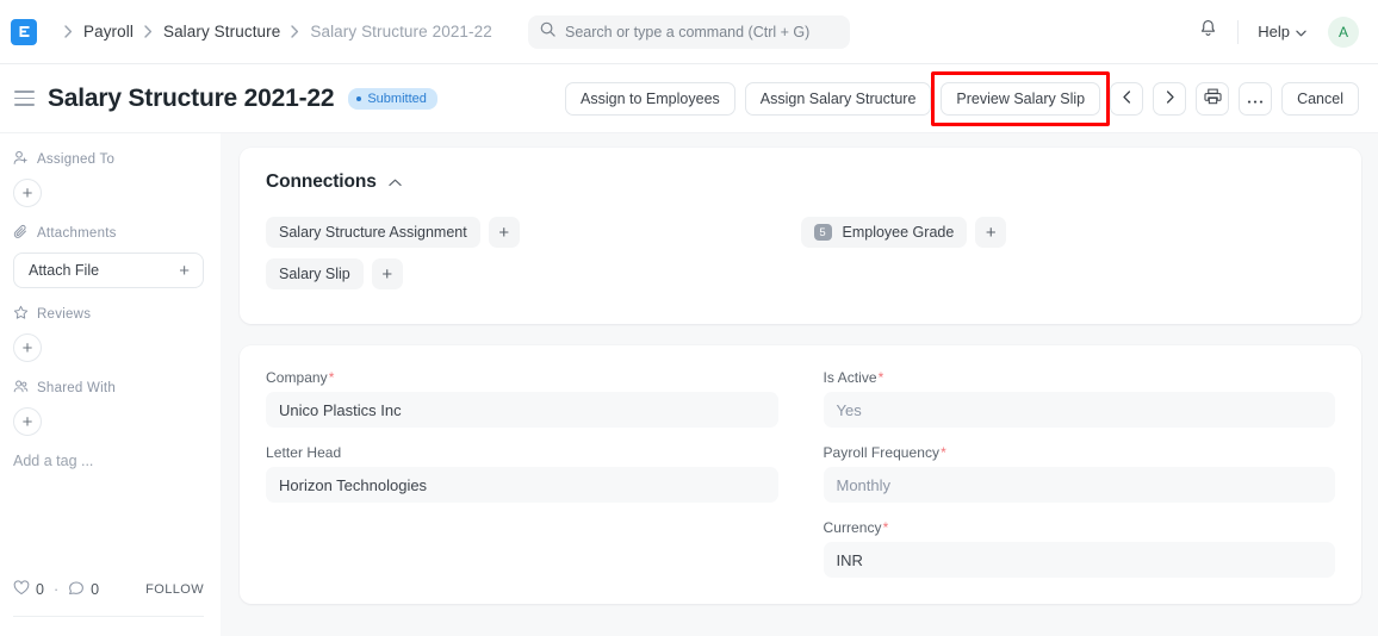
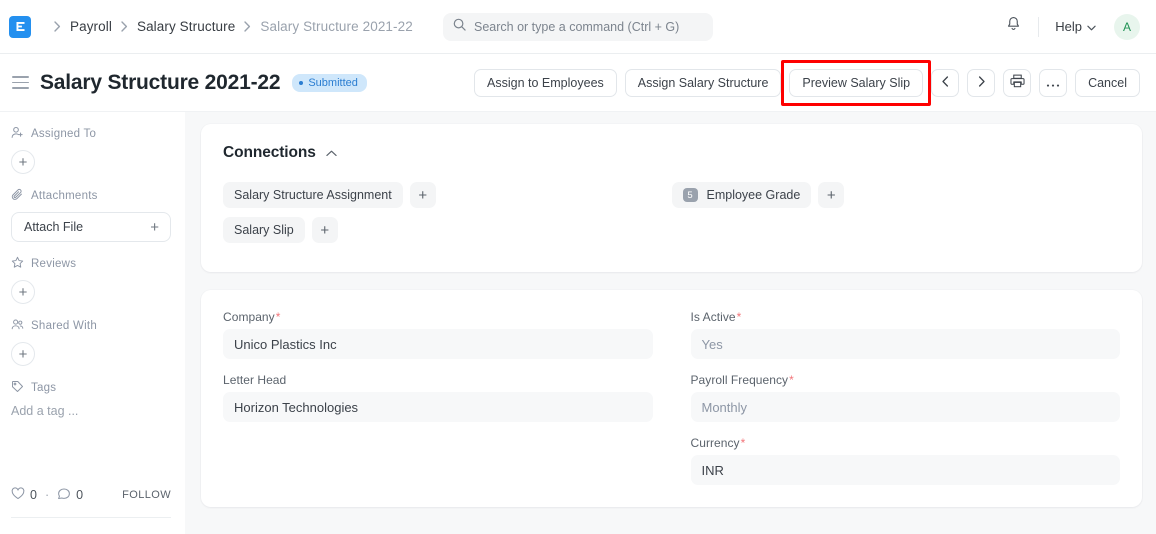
  Payroll
  Salary Structure
  Salary Structure 2021-22
  Search or type a command (Ctrl + G)
  Help
  A
  Salary Structure 2021-22
  Submitted
  Assign to Employees
  Assign Salary Structure
  Preview Salary Slip
  Cancel
  Assigned To
  +
  Attachments
  Attach File
  +
  Reviews
  +
  Shared With
  +
+ Tags
  Add a tag ...
  0
  ·
  0
  FOLLOW
  Connections
  Salary Structure Assignment
  +
  Salary Slip
  +
  5
  Employee Grade
  +
  Company*
  Unico Plastics Inc
  Letter Head
  Horizon Technologies
  Is Active*
  Yes
  Payroll Frequency*
  Monthly
  Currency*
  INR
